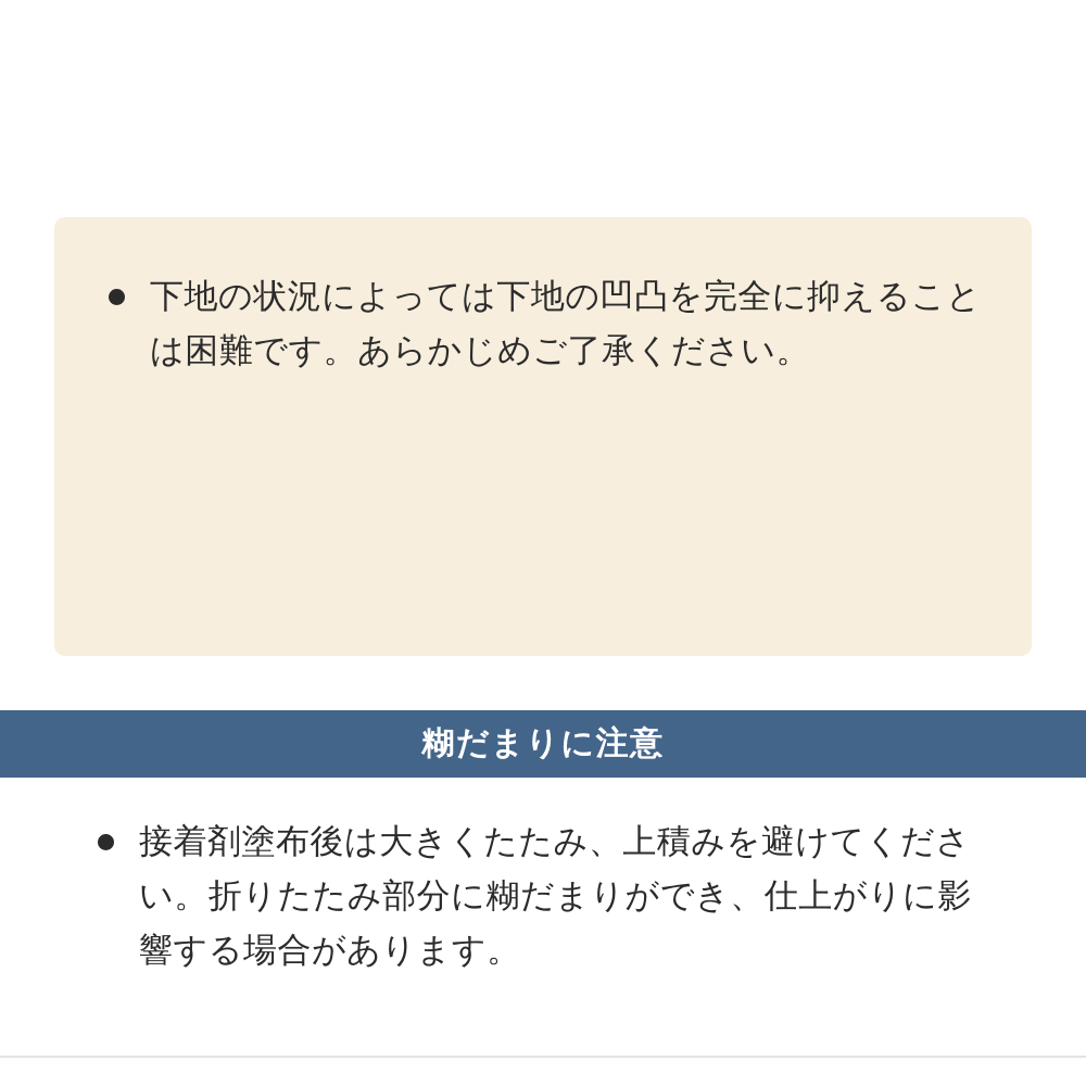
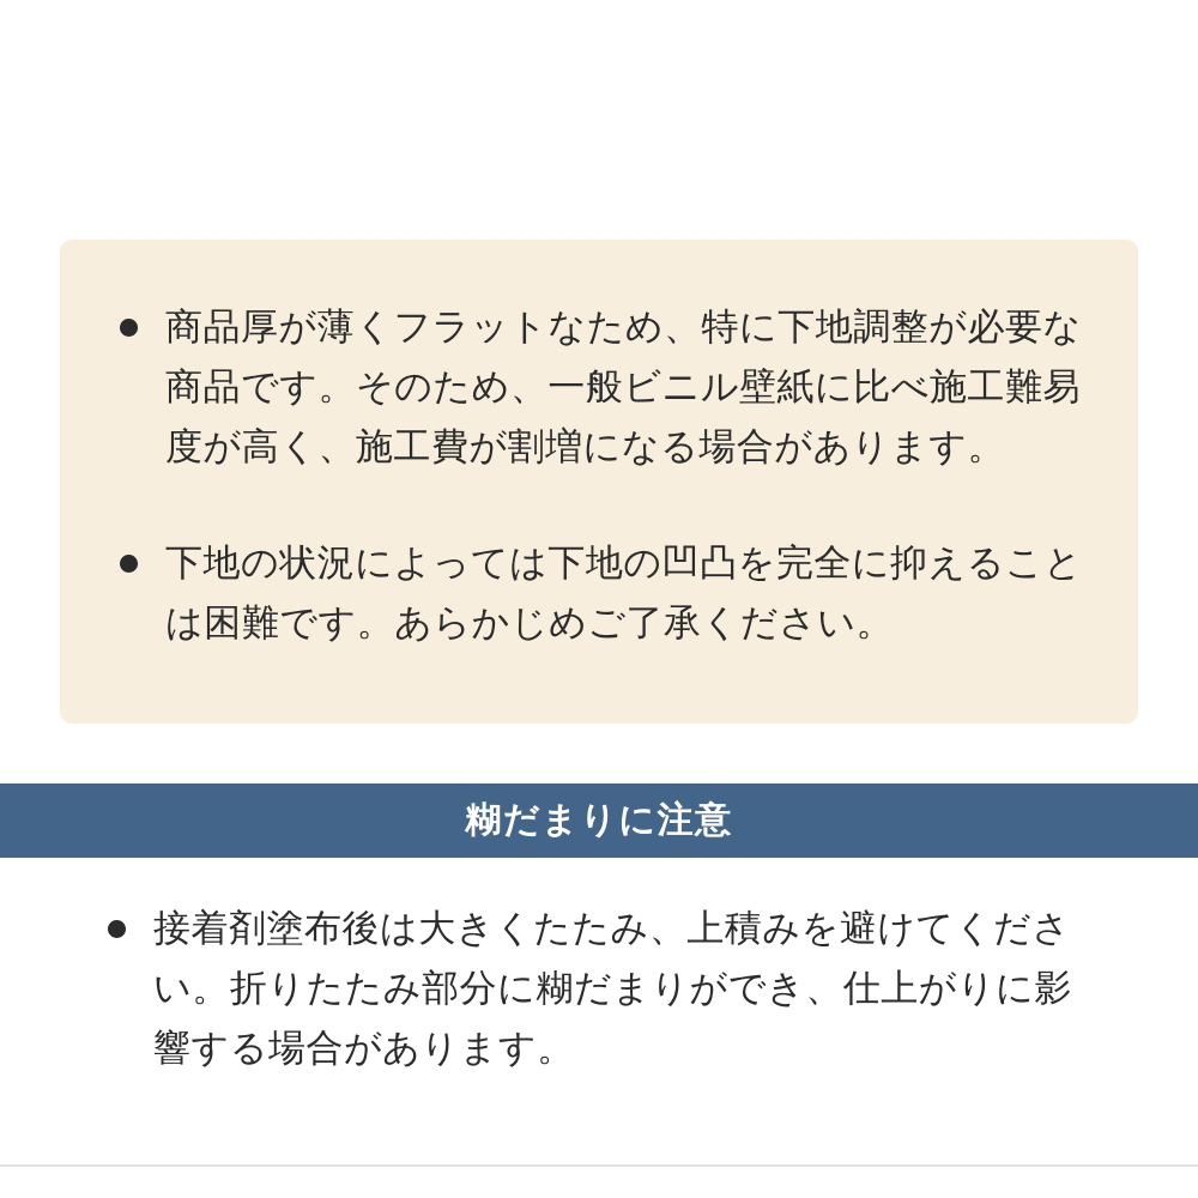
+ 商品厚が薄くフラットなため、特に下地調整が必要な商品です。そのため、一般ビニル壁紙に比べ施工難易度が高く、施工費が割増になる場合があります。
  下地の状況によっては下地の凹凸を完全に抑えることは困難です。あらかじめご了承ください。
  糊だまりに注意
  接着剤塗布後は大きくたたみ、上積みを避けてください。折りたたみ部分に糊だまりができ、仕上がりに影響する場合があります。
